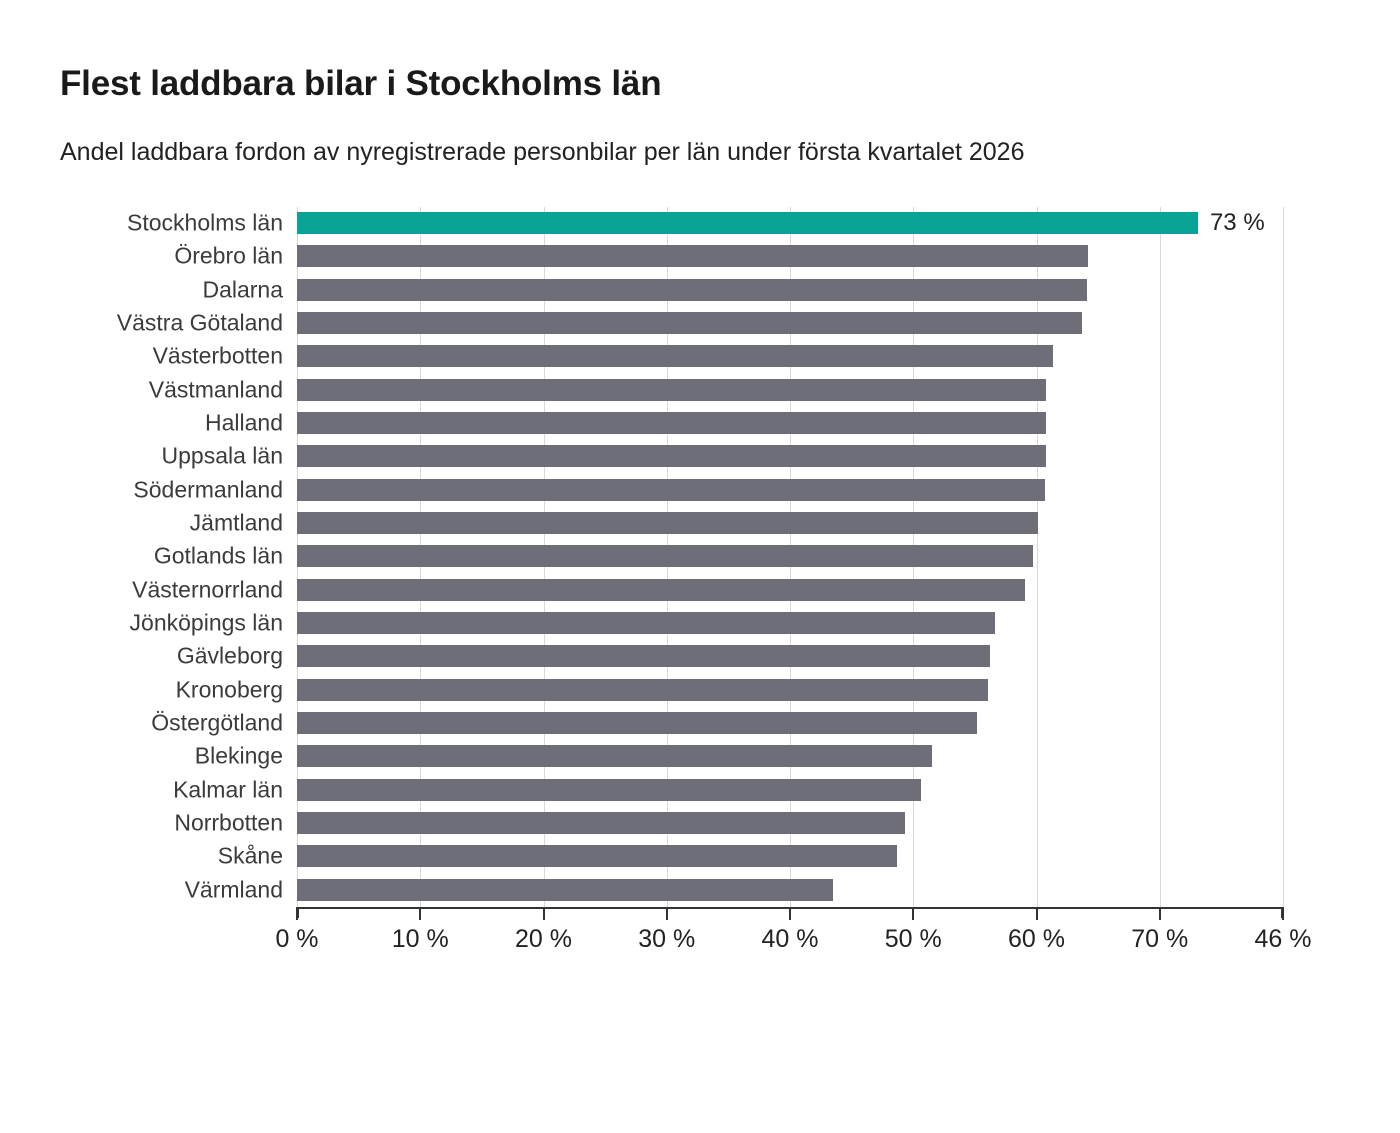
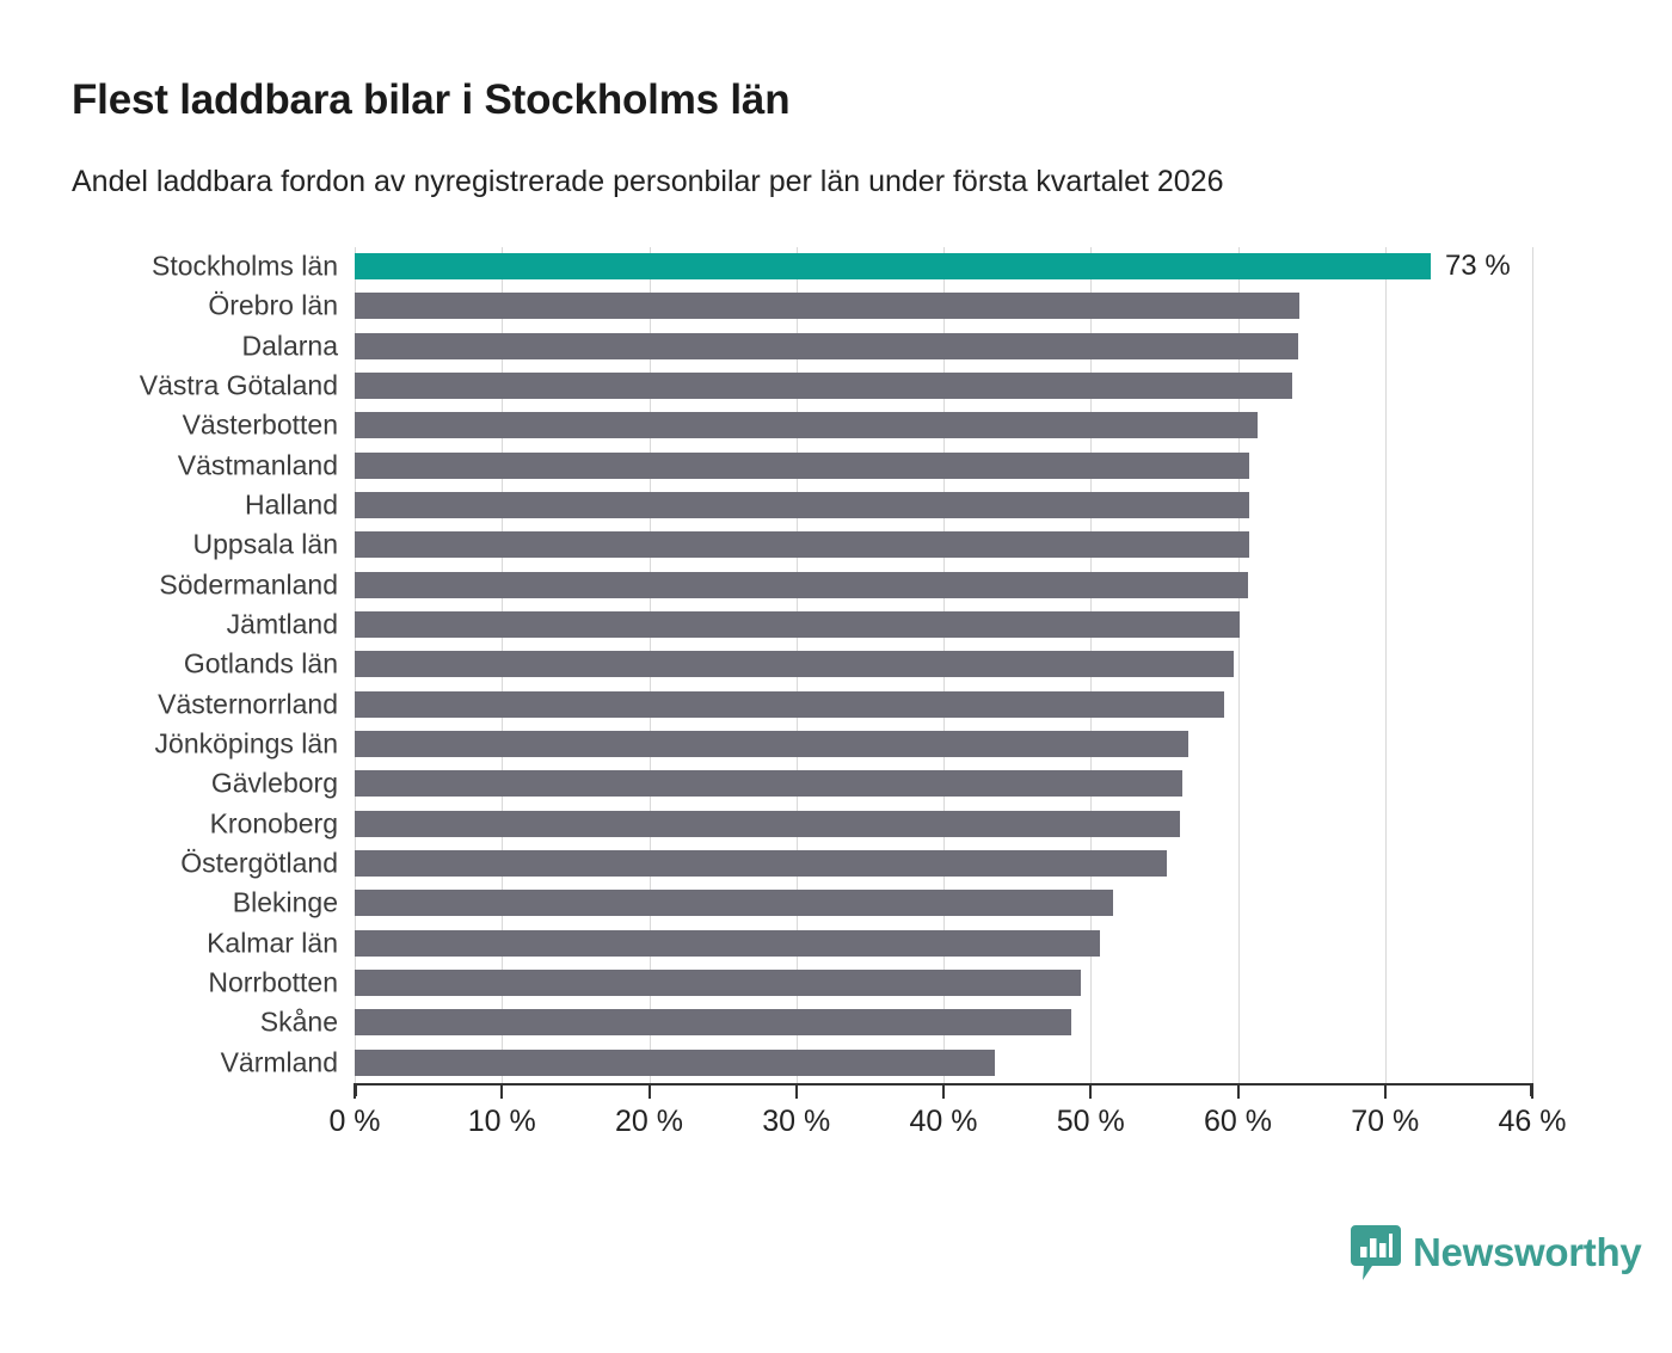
  Flest laddbara bilar i Stockholms län
  Andel laddbara fordon av nyregistrerade personbilar per län under första kvartalet 2026
  Stockholms län
  73 %
  Örebro län
  Dalarna
  Västra Götaland
  Västerbotten
  Västmanland
  Halland
  Uppsala län
  Södermanland
  Jämtland
  Gotlands län
  Västernorrland
  Jönköpings län
  Gävleborg
  Kronoberg
  Östergötland
  Blekinge
  Kalmar län
  Norrbotten
  Skåne
  Värmland
  0 %
  10 %
  20 %
  30 %
  40 %
  50 %
  60 %
  70 %
  46 %
+ Newsworthy
